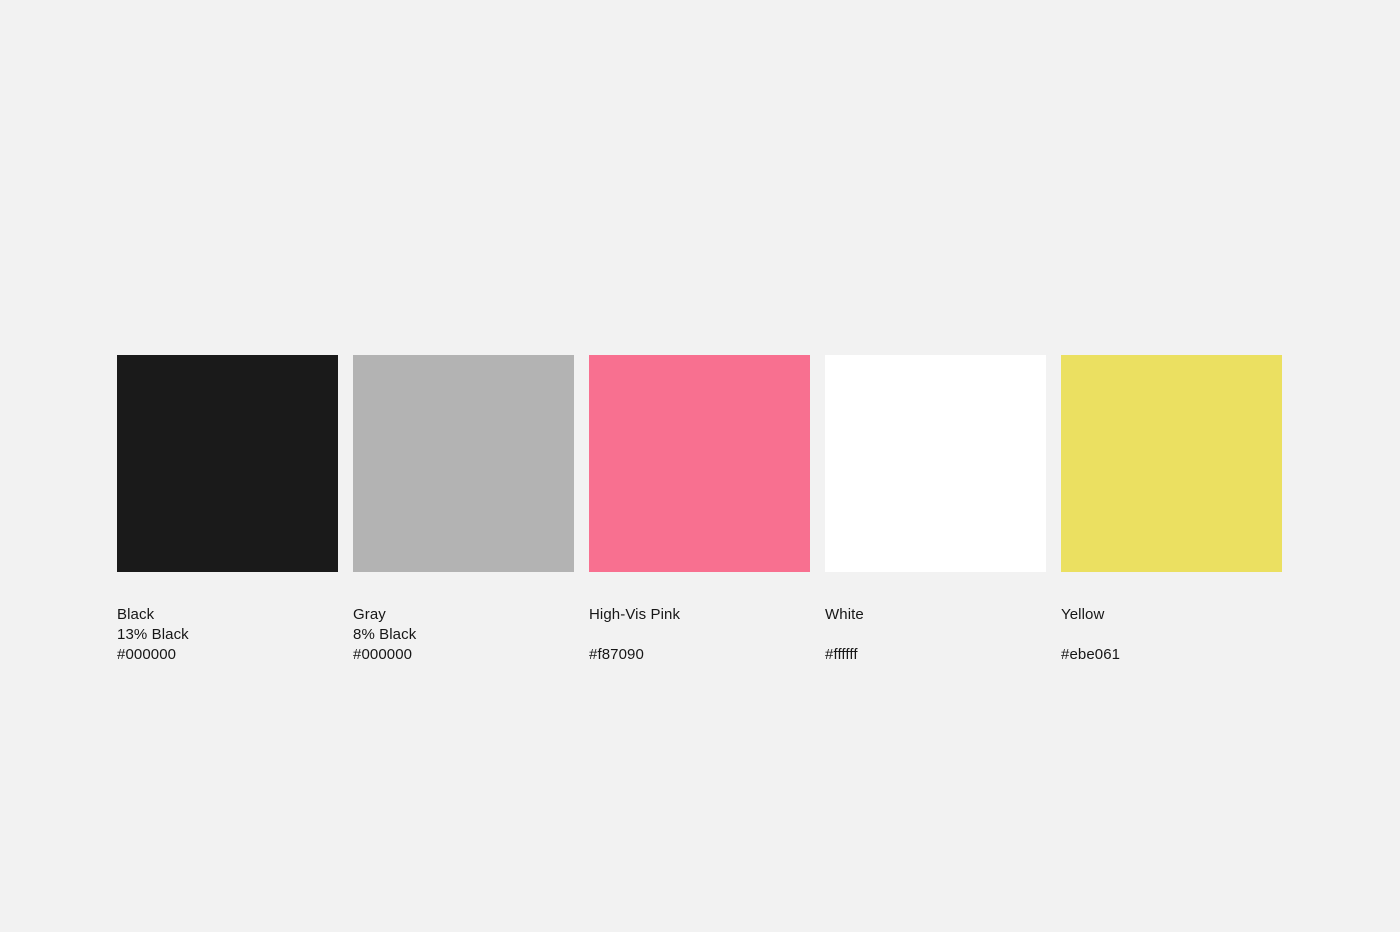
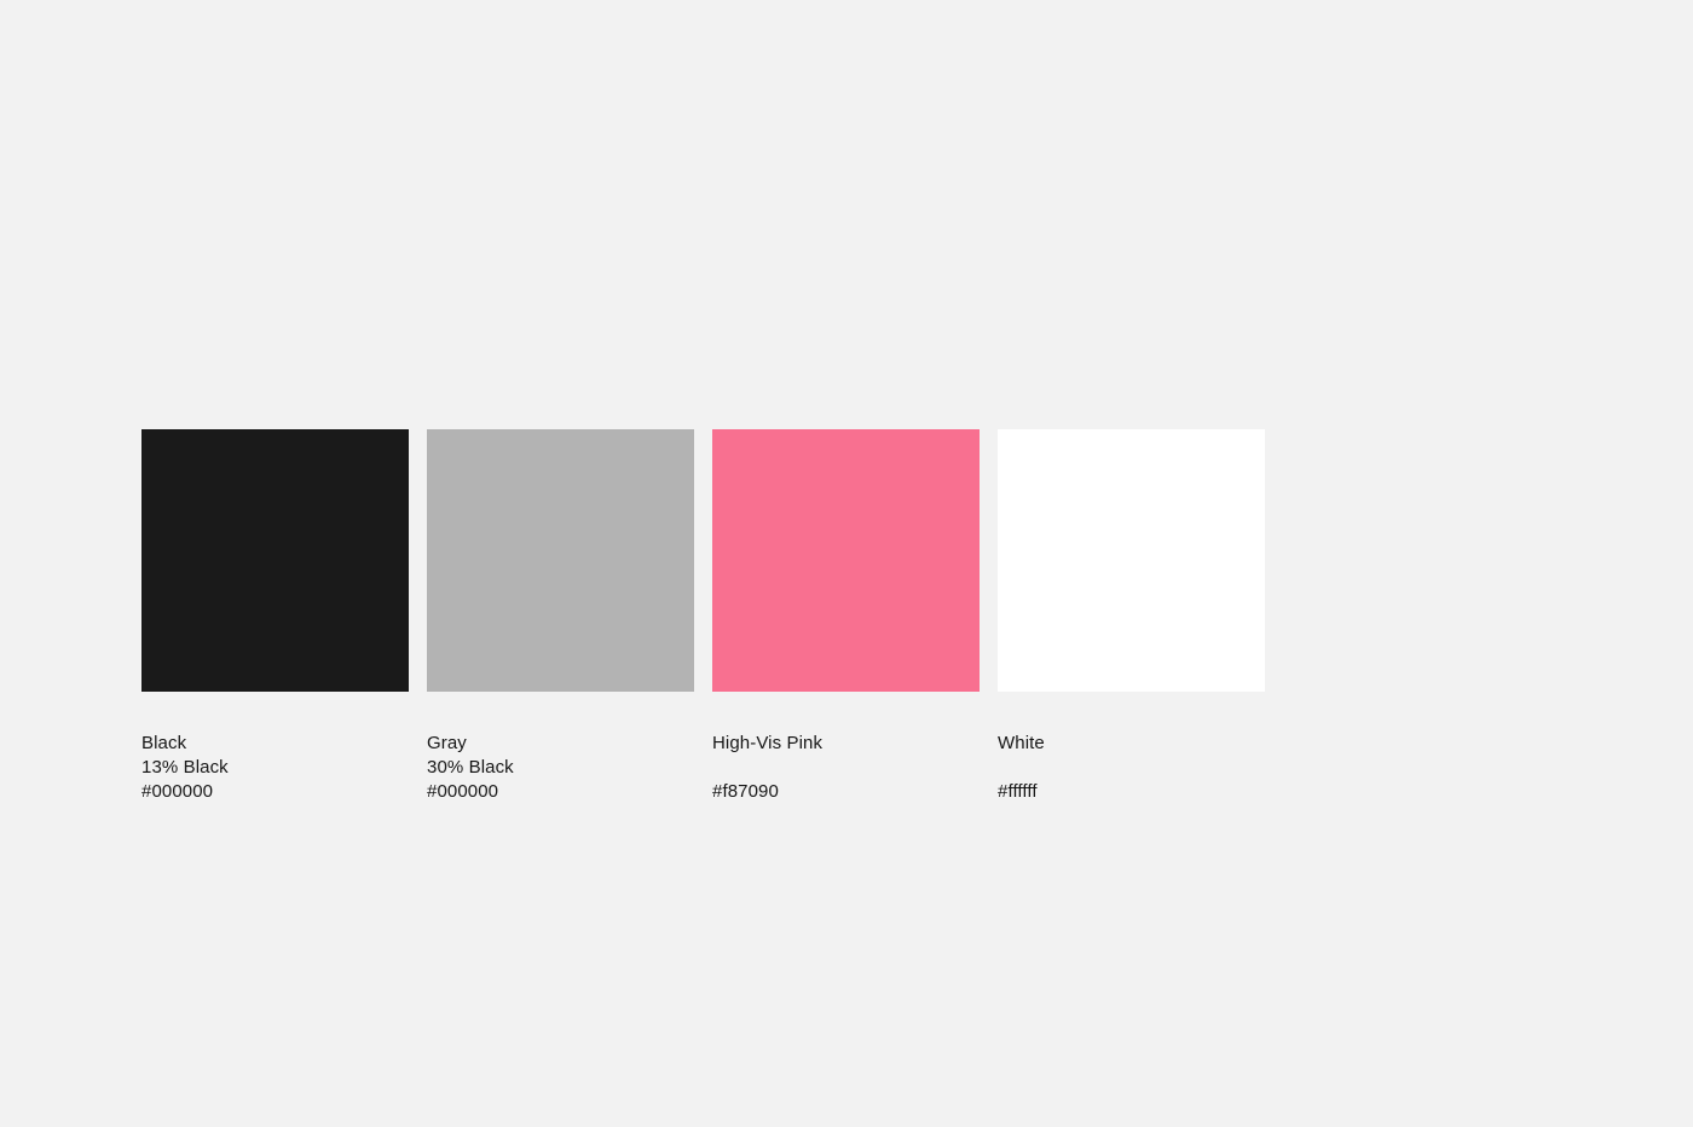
  Black
  13% Black
  #000000
  Gray
- 8% Black
+ 30% Black
  #000000
  High-Vis Pink
  #f87090
  White
  #ffffff
- Yellow
- #ebe061
